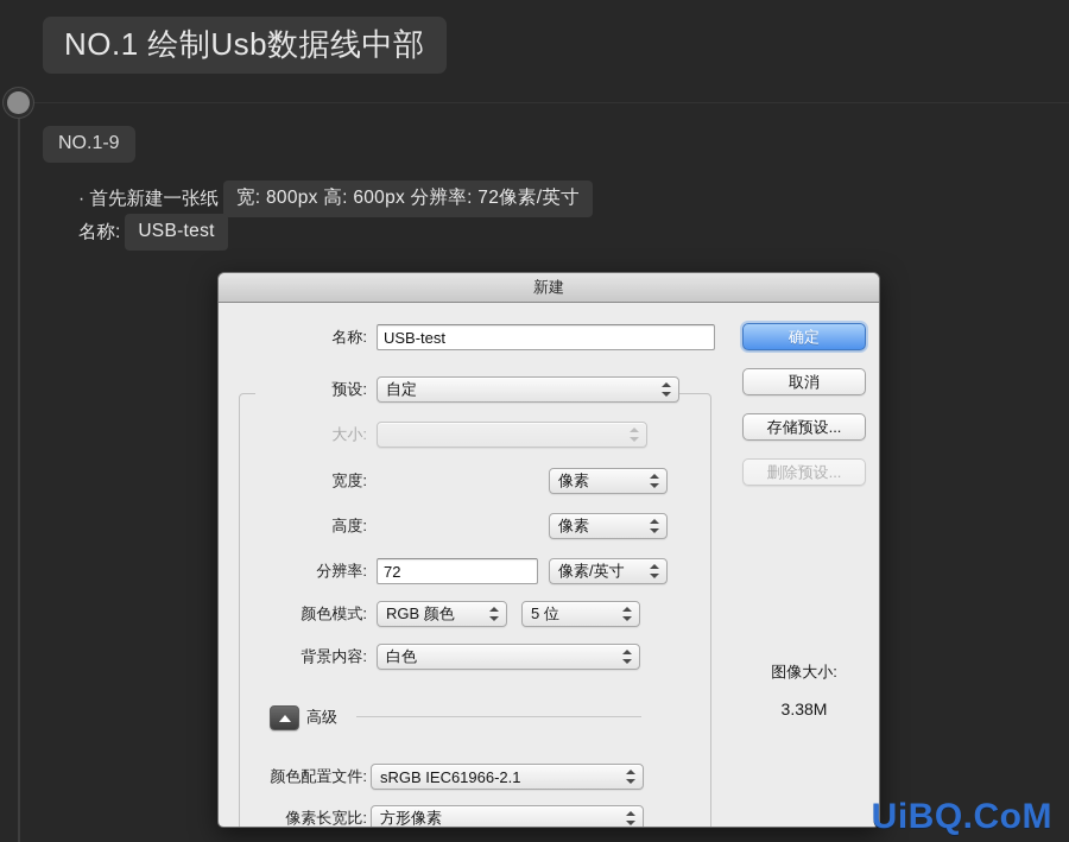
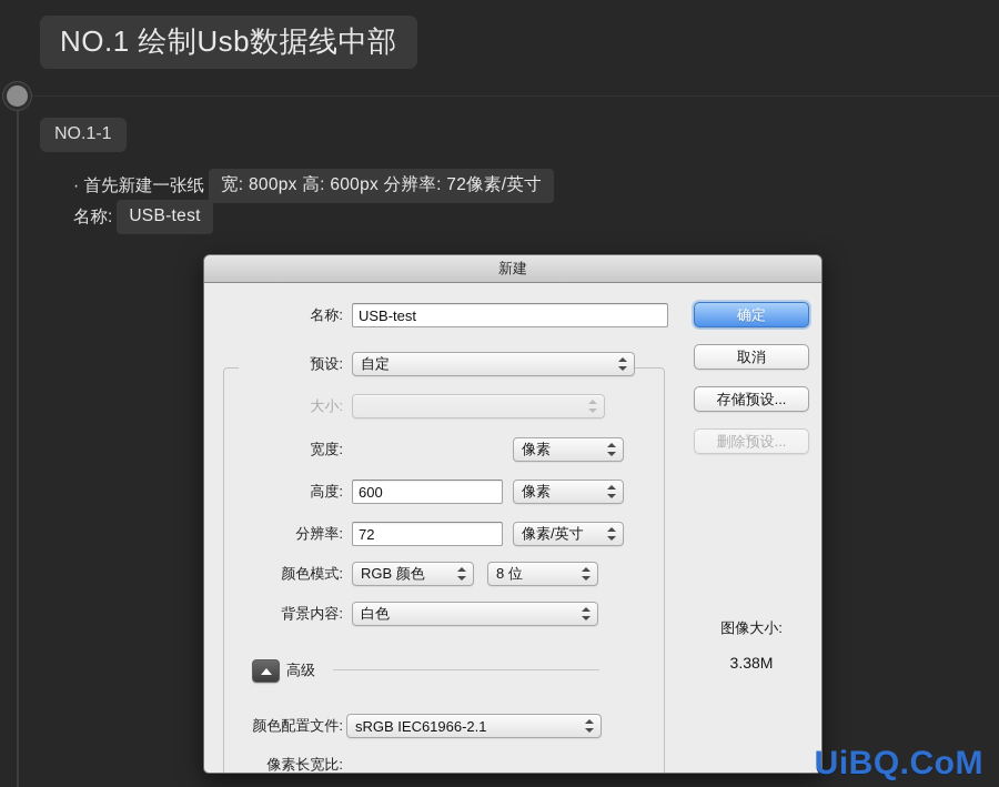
  NO.1 绘制Usb数据线中部
- NO.1-9
+ NO.1-1
  · 首先新建一张纸 宽: 800px 高: 600px 分辨率: 72像素/英寸
  名称: USB-test
  新建
  名称:
  USB-test
  预设:
  自定
  大小:
  宽度:
  像素
  高度:
+ 600
  像素
  分辨率:
  72
  像素/英寸
  颜色模式:
  RGB 颜色
- 5 位
+ 8 位
  背景内容:
  白色
  高级
  颜色配置文件:
  sRGB IEC61966-2.1
  像素长宽比:
- 方形像素
  确定
  取消
  存储预设...
  删除预设...
  图像大小:
  3.38M
  UiBQ.CoM
